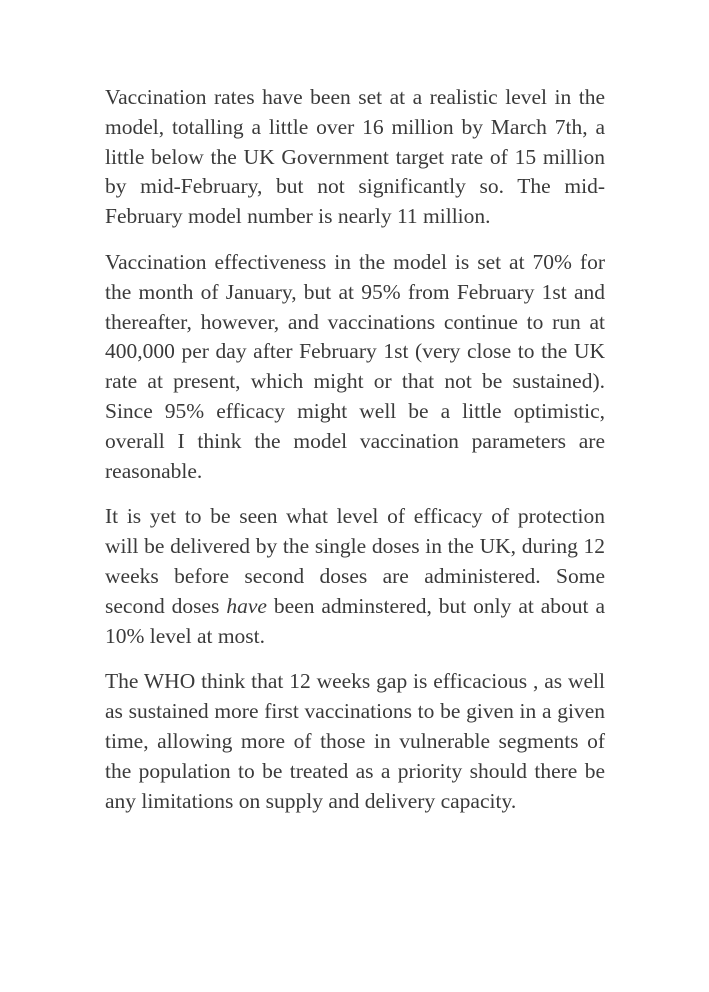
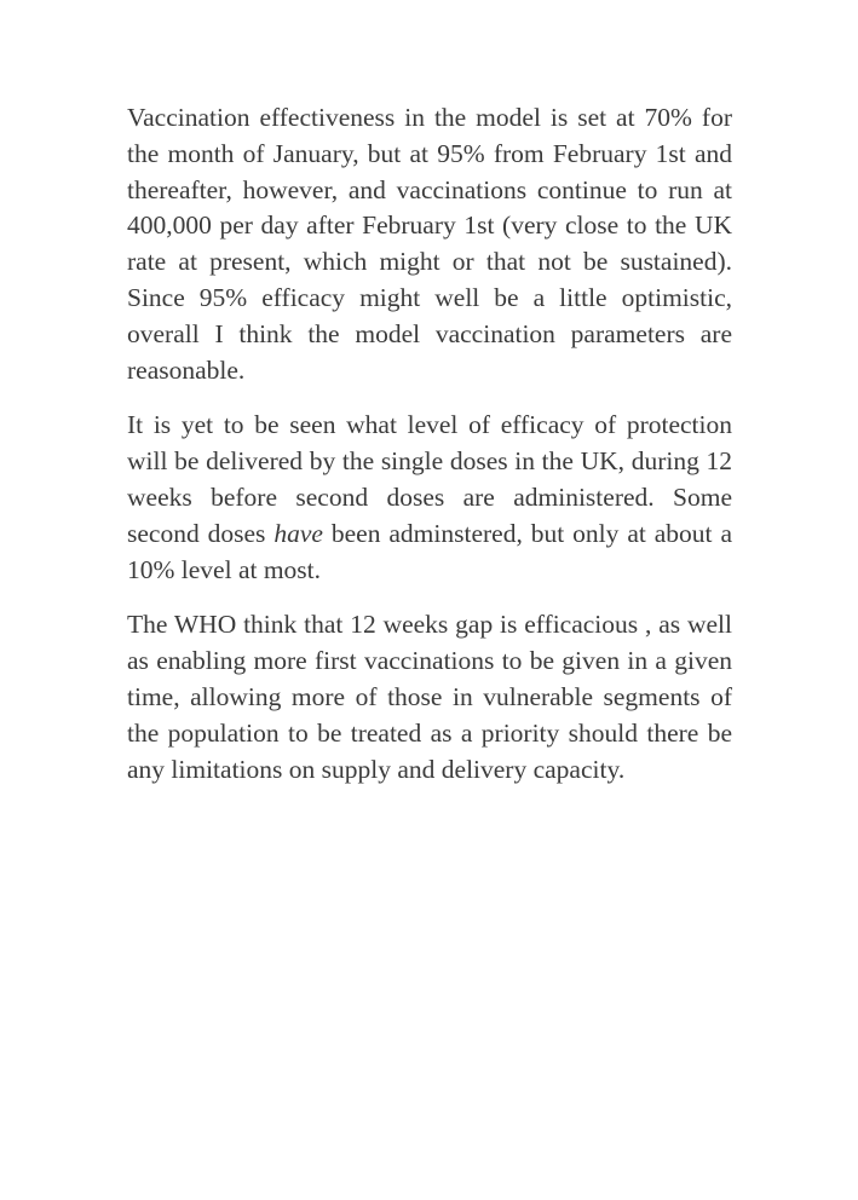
- Vaccination rates have been set at a realistic level in the model, totalling a little over 16 million by March 7th, a little below the UK Government target rate of 15 million by mid-February, but not significantly so. The mid-February model number is nearly 11 million.
  Vaccination effectiveness in the model is set at 70% for the month of January, but at 95% from February 1st and thereafter, however, and vaccinations continue to run at 400,000 per day after February 1st (very close to the UK rate at present, which might or that not be sustained). Since 95% efficacy might well be a little optimistic, overall I think the model vaccination parameters are reasonable.
  It is yet to be seen what level of efficacy of protection will be delivered by the single doses in the UK, during 12 weeks before second doses are administered. Some second doses have been adminstered, but only at about a 10% level at most.
- The WHO think that 12 weeks gap is efficacious , as well as sustained more first vaccinations to be given in a given time, allowing more of those in vulnerable segments of the population to be treated as a priority should there be any limitations on supply and delivery capacity.
+ The WHO think that 12 weeks gap is efficacious , as well as enabling more first vaccinations to be given in a given time, allowing more of those in vulnerable segments of the population to be treated as a priority should there be any limitations on supply and delivery capacity.
